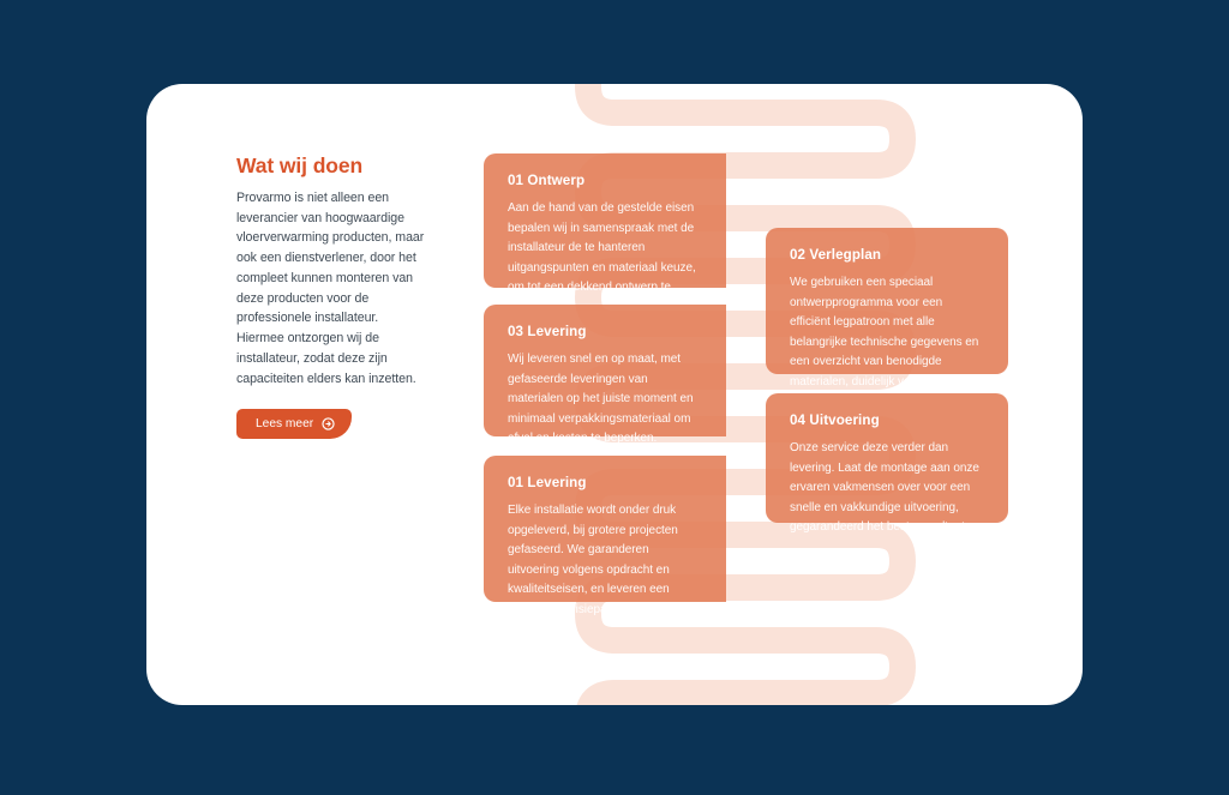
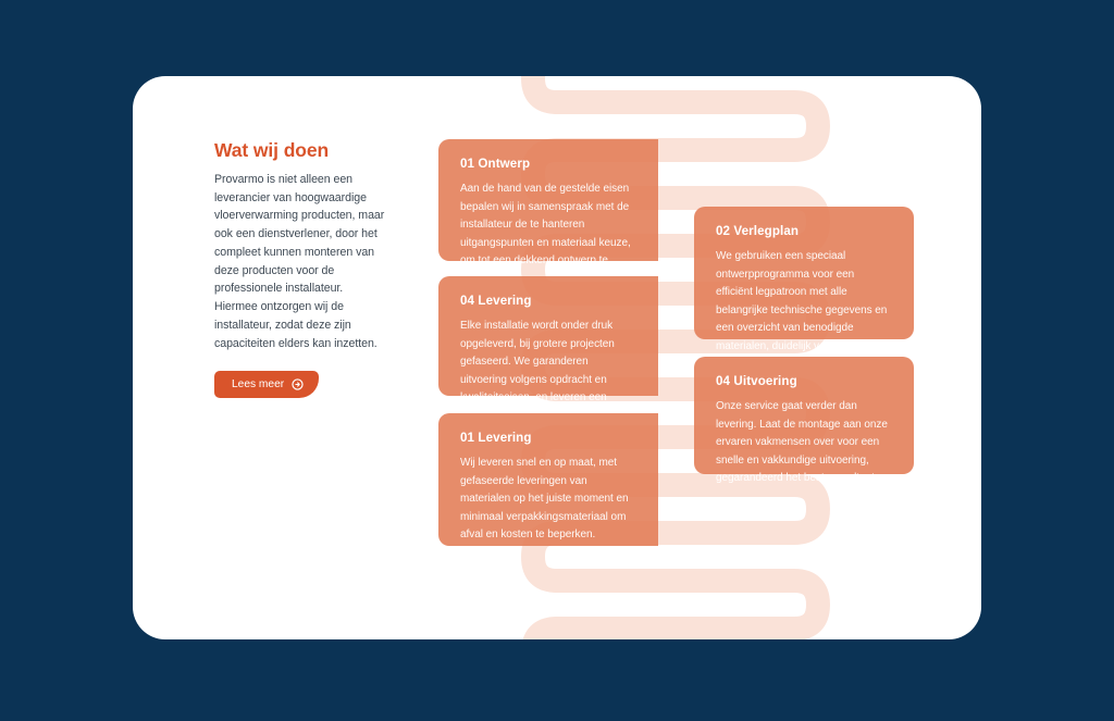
  Wat wij doen
  Provarmo is niet alleen een leverancier van hoogwaardige vloerverwarming producten, maar ook een dienstverlener, door het compleet kunnen monteren van deze producten voor de professionele installateur. Hiermee ontzorgen wij de installateur, zodat deze zijn capaciteiten elders kan inzetten.
  Lees meer
  01 Ontwerp
  Aan de hand van de gestelde eisen bepalen wij in samenspraak met de installateur de te hanteren uitgangspunten en materiaal keuze, om tot een dekkend ontwerp te komen.
  02 Verlegplan
  We gebruiken een speciaal ontwerpprogramma voor een efficiënt legpatroon met alle belangrijke technische gegevens en een overzicht van benodigde materialen, duidelijk vermeld.
- 03 Levering
+ 04 Levering
- Wij leveren snel en op maat, met gefaseerde leveringen van materialen op het juiste moment en minimaal verpakkingsmateriaal om afval en kosten te beperken.
+ Elke installatie wordt onder druk opgeleverd, bij grotere projecten gefaseerd. We garanderen uitvoering volgens opdracht en kwaliteitseisen, en leveren een compleet revisiepakket.
  04 Uitvoering
- Onze service deze verder dan levering. Laat de montage aan onze ervaren vakmensen over voor een snelle en vakkundige uitvoering, gegarandeerd het beste resultaat.
+ Onze service gaat verder dan levering. Laat de montage aan onze ervaren vakmensen over voor een snelle en vakkundige uitvoering, gegarandeerd het beste resultaat.
  01 Levering
- Elke installatie wordt onder druk opgeleverd, bij grotere projecten gefaseerd. We garanderen uitvoering volgens opdracht en kwaliteitseisen, en leveren een compleet revisiepakket.
+ Wij leveren snel en op maat, met gefaseerde leveringen van materialen op het juiste moment en minimaal verpakkingsmateriaal om afval en kosten te beperken.
